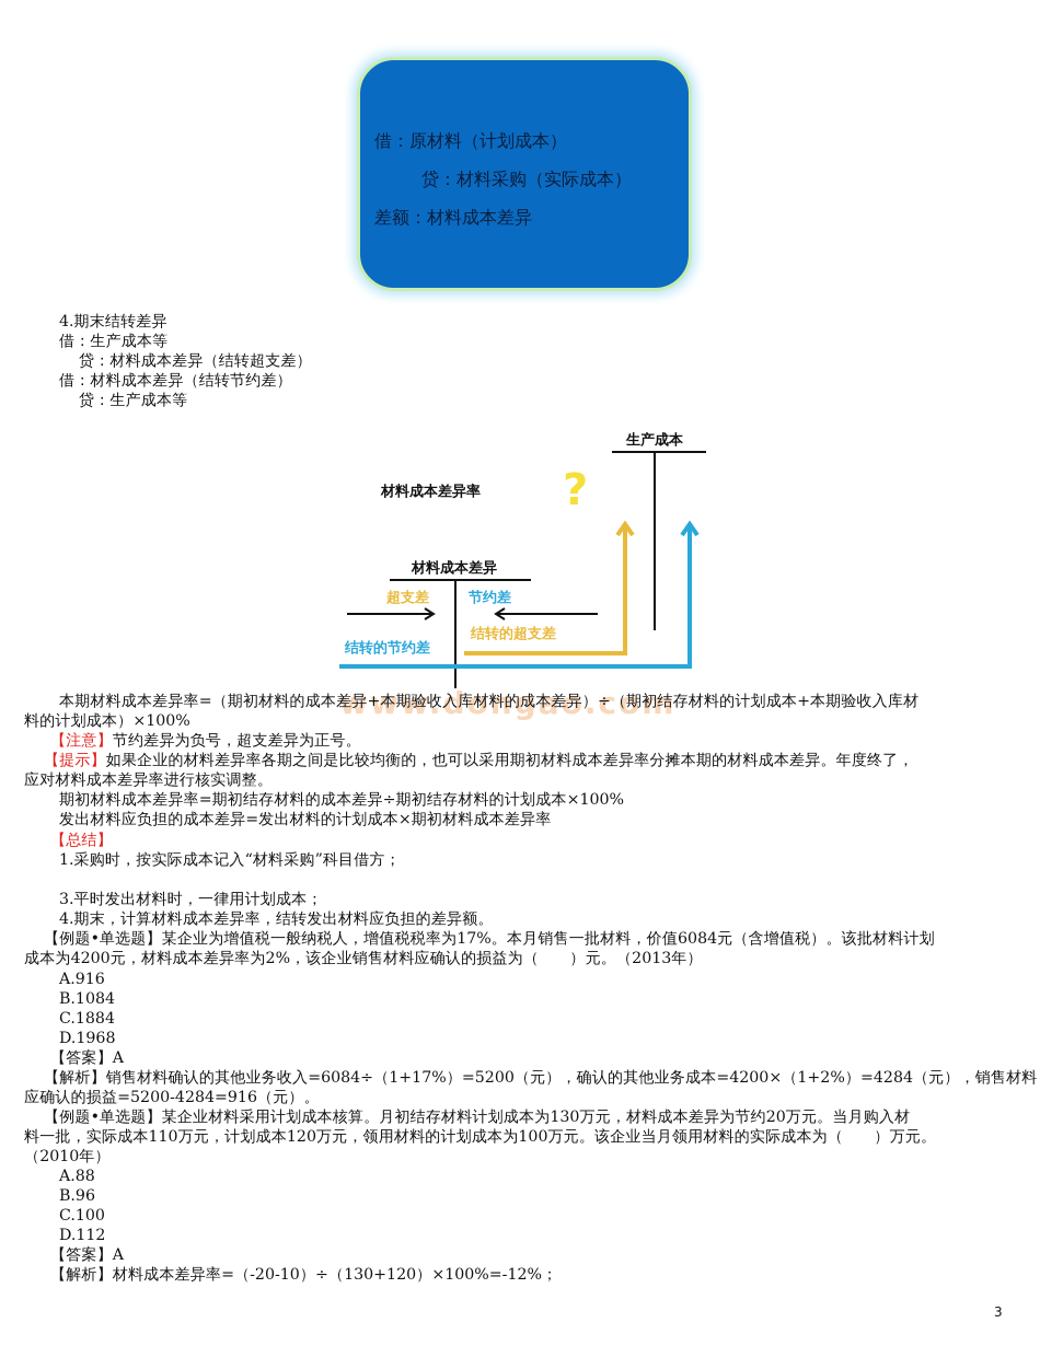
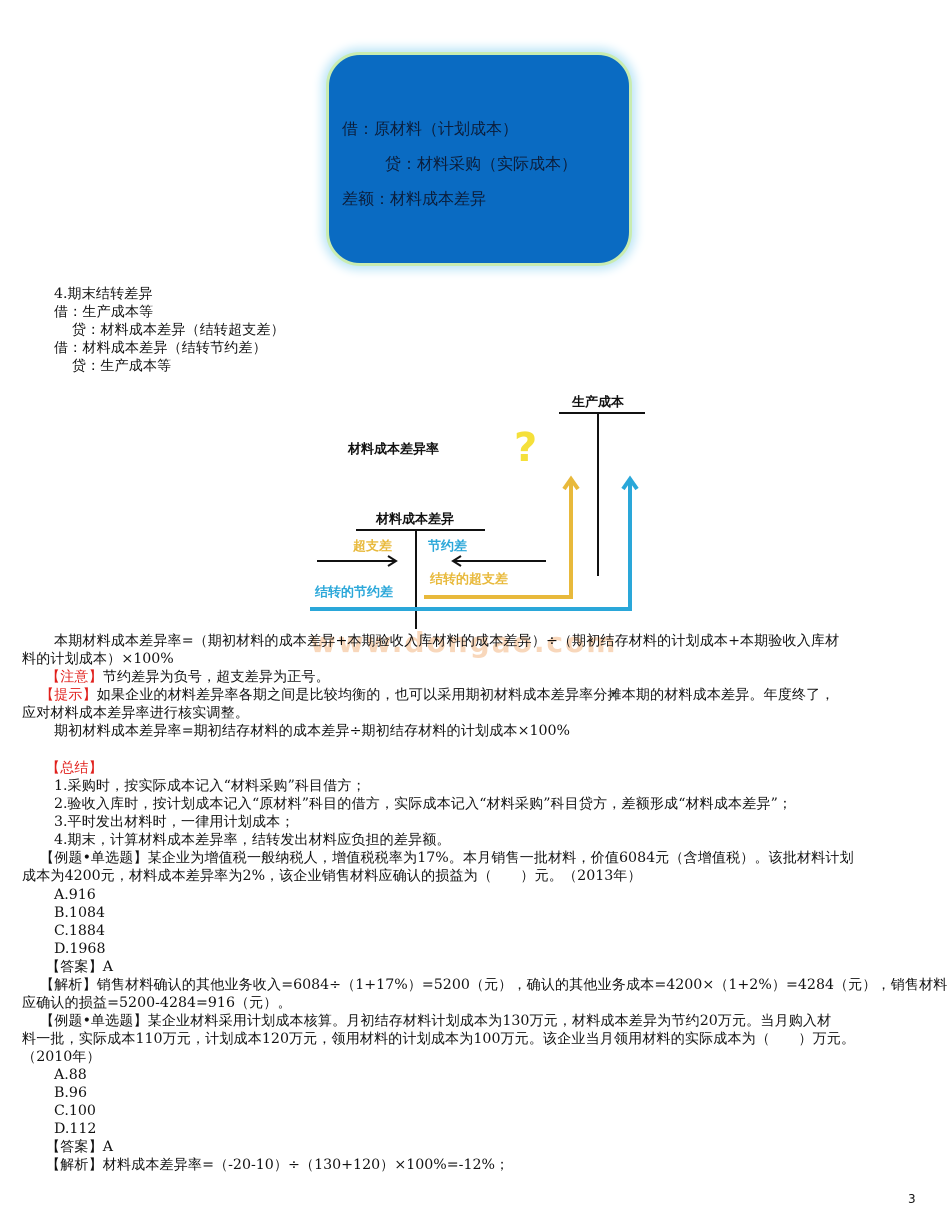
  借：原材料（计划成本）
  贷：材料采购（实际成本）
  差额：材料成本差异
  4.期末结转差异
  借：生产成本等
  贷：材料成本差异（结转超支差）
  借：材料成本差异（结转节约差）
  贷：生产成本等
  生产成本
  材料成本差异率
  ?
  材料成本差异
  超支差
  节约差
  结转的超支差
  结转的节约差
  www.dongao.com
  本期材料成本差异率=（期初材料的成本差异+本期验收入库材料的成本差异）÷（期初结存材料的计划成本+本期验收入库材
  料的计划成本）×100%
  【注意】节约差异为负号，超支差异为正号。
  【提示】如果企业的材料差异率各期之间是比较均衡的，也可以采用期初材料成本差异率分摊本期的材料成本差异。年度终了，
  应对材料成本差异率进行核实调整。
  期初材料成本差异率=期初结存材料的成本差异÷期初结存材料的计划成本×100%
- 发出材料应负担的成本差异=发出材料的计划成本×期初材料成本差异率
  【总结】
  1.采购时，按实际成本记入“材料采购”科目借方；
+ 2.验收入库时，按计划成本记入“原材料”科目的借方，实际成本记入“材料采购”科目贷方，差额形成“材料成本差异”；
  3.平时发出材料时，一律用计划成本；
  4.期末，计算材料成本差异率，结转发出材料应负担的差异额。
  【例题•单选题】某企业为增值税一般纳税人，增值税税率为17%。本月销售一批材料，价值6084元（含增值税）。该批材料计划
  成本为4200元，材料成本差异率为2%，该企业销售材料应确认的损益为（ ）元。（2013年）
  A.916
  B.1084
  C.1884
  D.1968
  【答案】A
  【解析】销售材料确认的其他业务收入=6084÷（1+17%）=5200（元），确认的其他业务成本=4200×（1+2%）=4284（元），销售材料
  应确认的损益=5200-4284=916（元）。
  【例题•单选题】某企业材料采用计划成本核算。月初结存材料计划成本为130万元，材料成本差异为节约20万元。当月购入材
  料一批，实际成本110万元，计划成本120万元，领用材料的计划成本为100万元。该企业当月领用材料的实际成本为（ ）万元。
  （2010年）
  A.88
  B.96
  C.100
  D.112
  【答案】A
  【解析】材料成本差异率=（-20-10）÷（130+120）×100%=-12%；
  3
